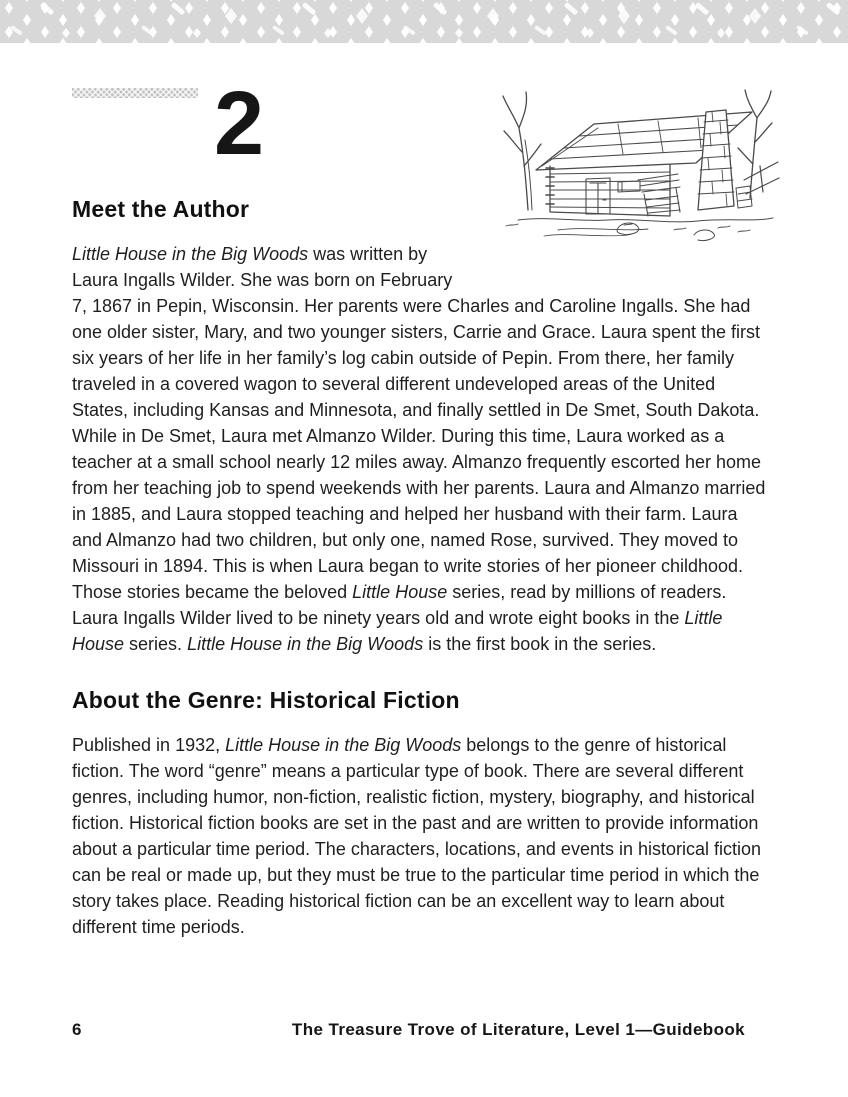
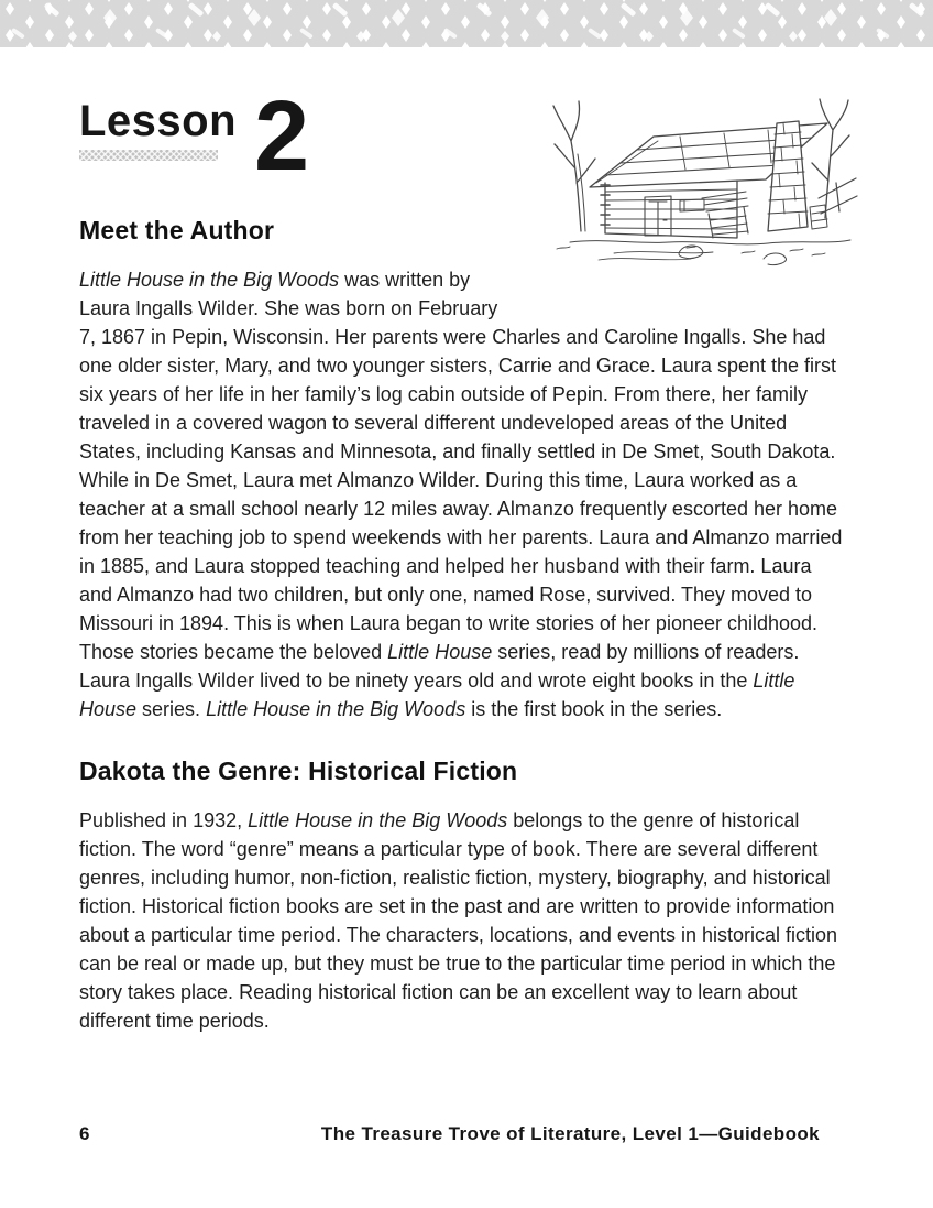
+ Lesson
  2
  Meet the Author
  Little House in the Big Woods was written by Laura Ingalls Wilder. She was born on February 7, 1867 in Pepin, Wisconsin. Her parents were Charles and Caroline Ingalls. She had one older sister, Mary, and two younger sisters, Carrie and Grace. Laura spent the first six years of her life in her family’s log cabin outside of Pepin. From there, her family traveled in a covered wagon to several different undeveloped areas of the United States, including Kansas and Minnesota, and finally settled in De Smet, South Dakota. While in De Smet, Laura met Almanzo Wilder. During this time, Laura worked as a teacher at a small school nearly 12 miles away. Almanzo frequently escorted her home from her teaching job to spend weekends with her parents. Laura and Almanzo married in 1885, and Laura stopped teaching and helped her husband with their farm. Laura and Almanzo had two children, but only one, named Rose, survived. They moved to Missouri in 1894. This is when Laura began to write stories of her pioneer childhood. Those stories became the beloved Little House series, read by millions of readers. Laura Ingalls Wilder lived to be ninety years old and wrote eight books in the Little House series. Little House in the Big Woods is the first book in the series.
- About the Genre: Historical Fiction
+ Dakota the Genre: Historical Fiction
  Published in 1932, Little House in the Big Woods belongs to the genre of historical fiction. The word “genre” means a particular type of book. There are several different genres, including humor, non-fiction, realistic fiction, mystery, biography, and historical fiction. Historical fiction books are set in the past and are written to provide information about a particular time period. The characters, locations, and events in historical fiction can be real or made up, but they must be true to the particular time period in which the story takes place. Reading historical fiction can be an excellent way to learn about different time periods.
  6
  The Treasure Trove of Literature, Level 1—Guidebook
